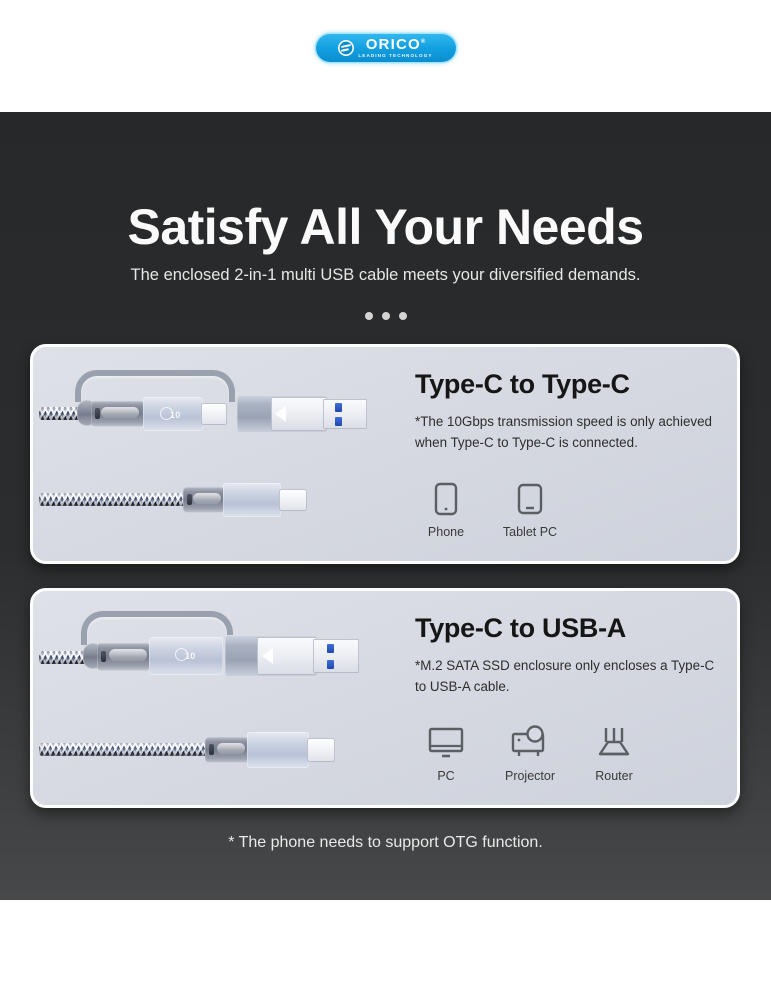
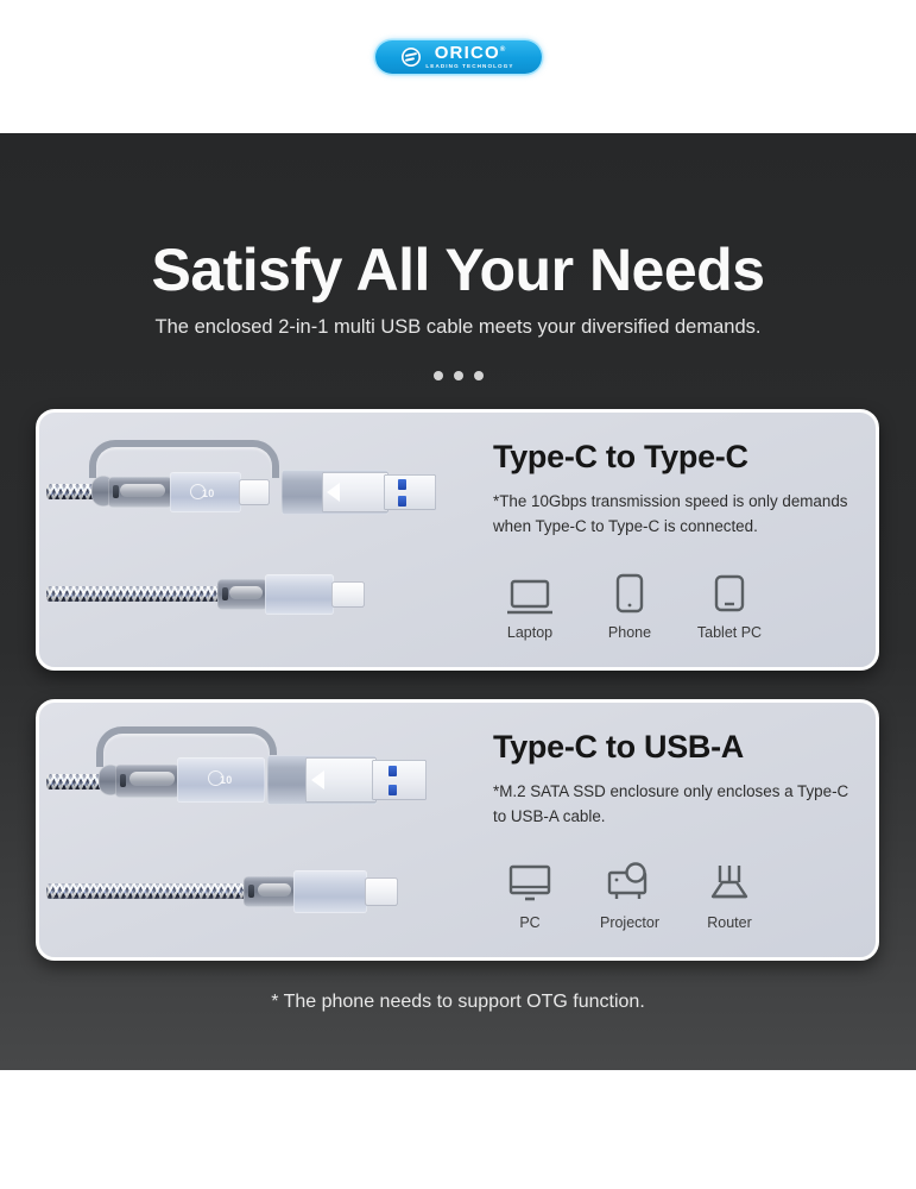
  ORICO
  Satisfy All Your Needs
  The enclosed 2-in-1 multi USB cable meets your diversified demands.
  10
  Type-C to Type-C
- *The 10Gbps transmission speed is only achieved when Type-C to Type-C is connected.
+ *The 10Gbps transmission speed is only demands when Type-C to Type-C is connected.
+ Laptop
  Phone
  Tablet PC
  10
  Type-C to USB-A
  *M.2 SATA SSD enclosure only encloses a Type-C to USB-A cable.
  PC
  Projector
  Router
  * The phone needs to support OTG function.
